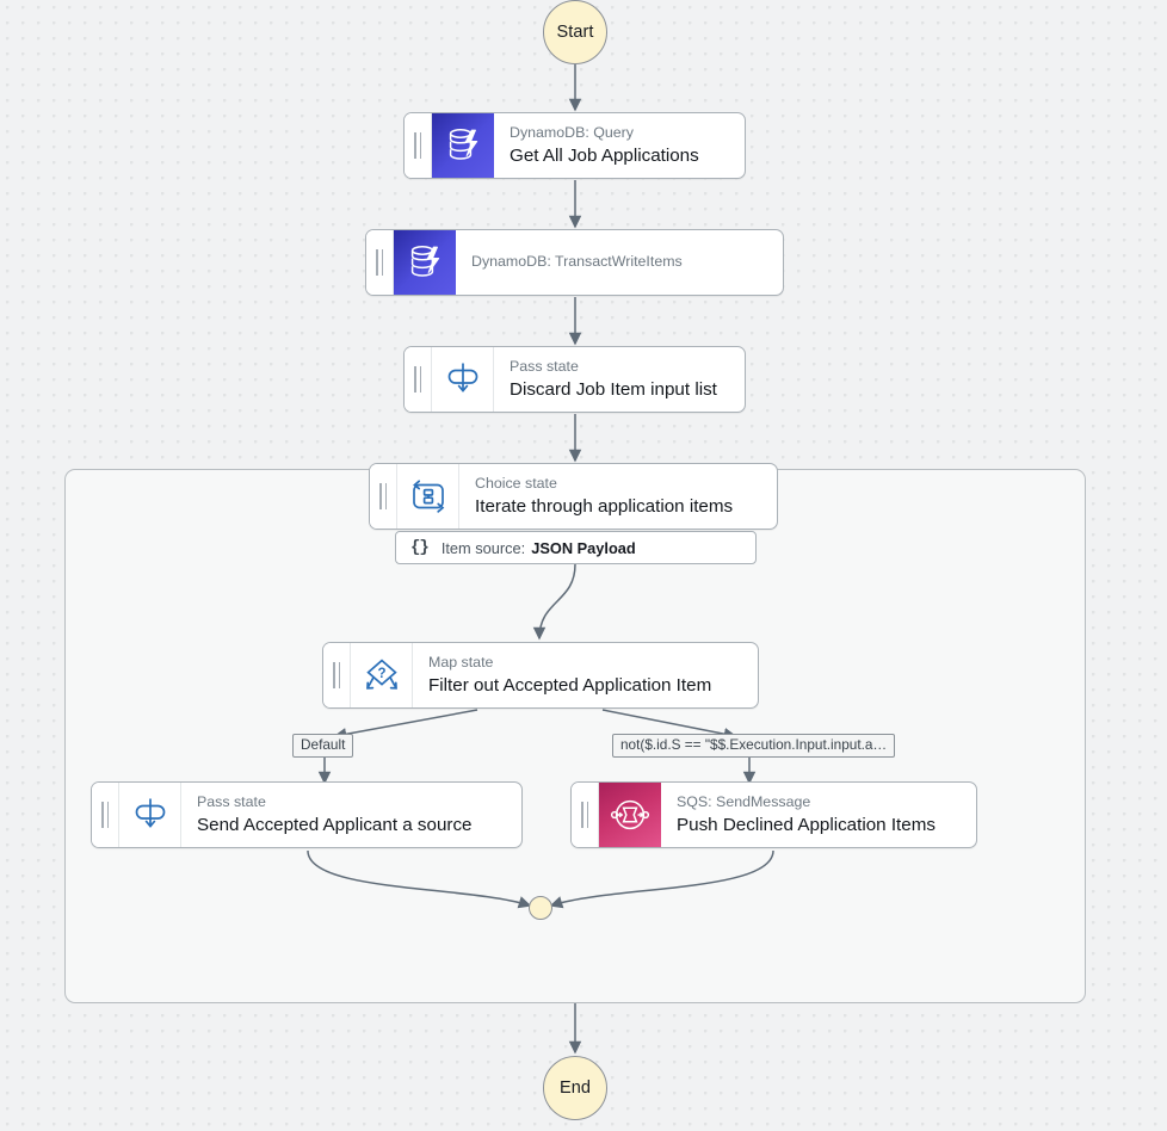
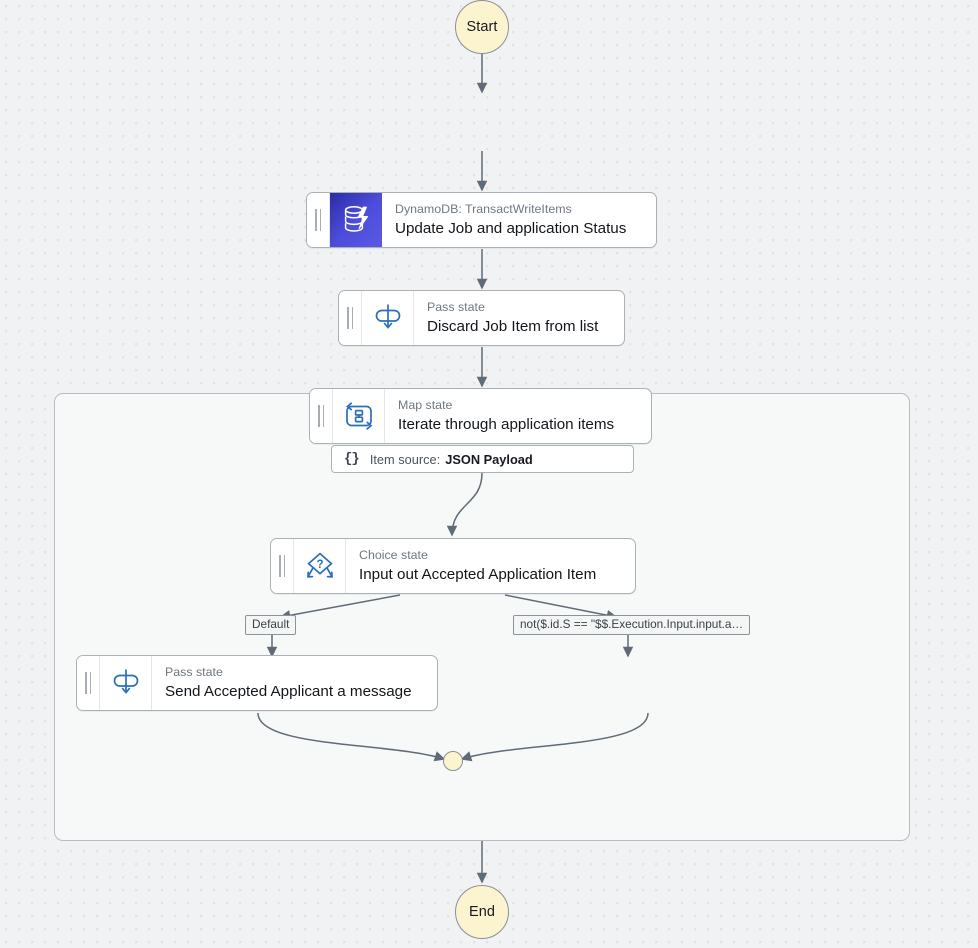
  Start
- DynamoDB: Query
- Get All Job Applications
  DynamoDB: TransactWriteItems
+ Update Job and application Status
  Pass state
- Discard Job Item input list
+ Discard Job Item from list
- Choice state
+ Map state
  Iterate through application items
  {}
  Item source:
  JSON Payload
  ?
- Map state
+ Choice state
- Filter out Accepted Application Item
+ Input out Accepted Application Item
  Default
  not($.id.S == "$$.Execution.Input.input.a…
  Pass state
- Send Accepted Applicant a source
+ Send Accepted Applicant a message
- SQS: SendMessage
- Push Declined Application Items
  End
